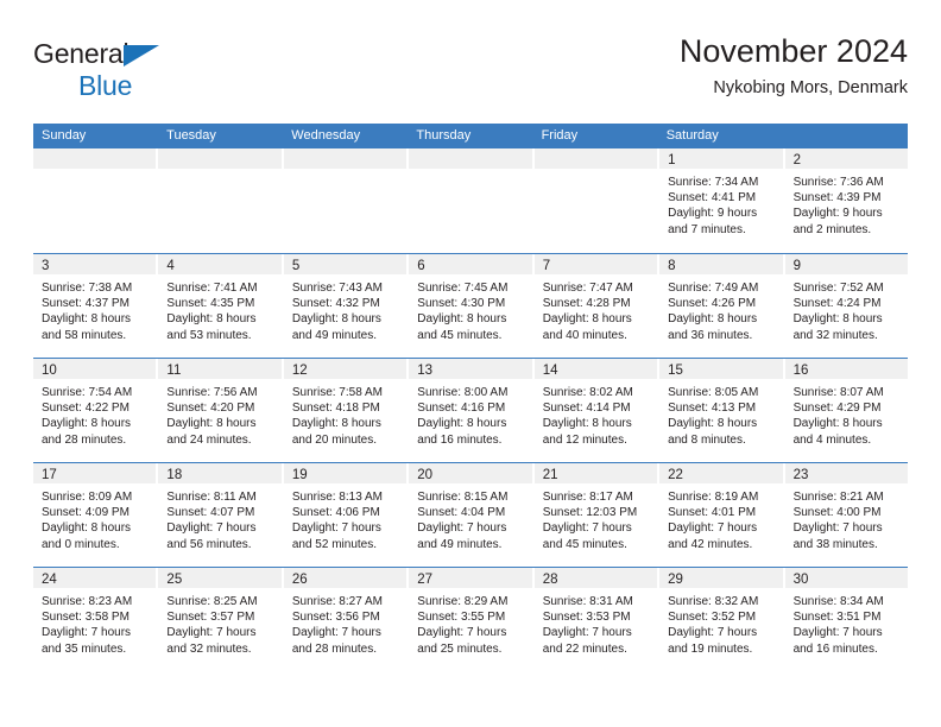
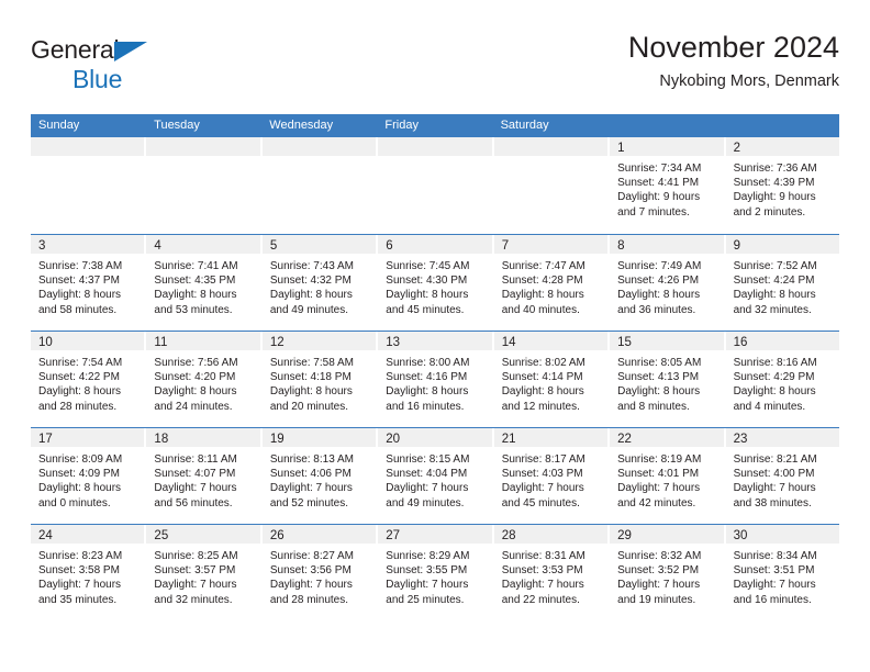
  General
  Blue
  November 2024
  Nykobing Mors, Denmark
  Sunday
  Tuesday
  Wednesday
- Thursday
  Friday
  Saturday
  1
  Sunrise: 7:34 AM
  Sunset: 4:41 PM
  Daylight: 9 hours
  and 7 minutes.
  2
  Sunrise: 7:36 AM
  Sunset: 4:39 PM
  Daylight: 9 hours
  and 2 minutes.
  3
  Sunrise: 7:38 AM
  Sunset: 4:37 PM
  Daylight: 8 hours
  and 58 minutes.
  4
  Sunrise: 7:41 AM
  Sunset: 4:35 PM
  Daylight: 8 hours
  and 53 minutes.
  5
  Sunrise: 7:43 AM
  Sunset: 4:32 PM
  Daylight: 8 hours
  and 49 minutes.
  6
  Sunrise: 7:45 AM
  Sunset: 4:30 PM
  Daylight: 8 hours
  and 45 minutes.
  7
  Sunrise: 7:47 AM
  Sunset: 4:28 PM
  Daylight: 8 hours
  and 40 minutes.
  8
  Sunrise: 7:49 AM
  Sunset: 4:26 PM
  Daylight: 8 hours
  and 36 minutes.
  9
  Sunrise: 7:52 AM
  Sunset: 4:24 PM
  Daylight: 8 hours
  and 32 minutes.
  10
  Sunrise: 7:54 AM
  Sunset: 4:22 PM
  Daylight: 8 hours
  and 28 minutes.
  11
  Sunrise: 7:56 AM
  Sunset: 4:20 PM
  Daylight: 8 hours
  and 24 minutes.
  12
  Sunrise: 7:58 AM
  Sunset: 4:18 PM
  Daylight: 8 hours
  and 20 minutes.
  13
  Sunrise: 8:00 AM
  Sunset: 4:16 PM
  Daylight: 8 hours
  and 16 minutes.
  14
  Sunrise: 8:02 AM
  Sunset: 4:14 PM
  Daylight: 8 hours
  and 12 minutes.
  15
  Sunrise: 8:05 AM
  Sunset: 4:13 PM
  Daylight: 8 hours
  and 8 minutes.
  16
- Sunrise: 8:07 AM
+ Sunrise: 8:16 AM
  Sunset: 4:29 PM
  Daylight: 8 hours
  and 4 minutes.
  17
  Sunrise: 8:09 AM
  Sunset: 4:09 PM
  Daylight: 8 hours
  and 0 minutes.
  18
  Sunrise: 8:11 AM
  Sunset: 4:07 PM
  Daylight: 7 hours
  and 56 minutes.
  19
  Sunrise: 8:13 AM
  Sunset: 4:06 PM
  Daylight: 7 hours
  and 52 minutes.
  20
  Sunrise: 8:15 AM
  Sunset: 4:04 PM
  Daylight: 7 hours
  and 49 minutes.
  21
  Sunrise: 8:17 AM
- Sunset: 12:03 PM
+ Sunset: 4:03 PM
  Daylight: 7 hours
  and 45 minutes.
  22
  Sunrise: 8:19 AM
  Sunset: 4:01 PM
  Daylight: 7 hours
  and 42 minutes.
  23
  Sunrise: 8:21 AM
  Sunset: 4:00 PM
  Daylight: 7 hours
  and 38 minutes.
  24
  Sunrise: 8:23 AM
  Sunset: 3:58 PM
  Daylight: 7 hours
  and 35 minutes.
  25
  Sunrise: 8:25 AM
  Sunset: 3:57 PM
  Daylight: 7 hours
  and 32 minutes.
  26
  Sunrise: 8:27 AM
  Sunset: 3:56 PM
  Daylight: 7 hours
  and 28 minutes.
  27
  Sunrise: 8:29 AM
  Sunset: 3:55 PM
  Daylight: 7 hours
  and 25 minutes.
  28
  Sunrise: 8:31 AM
  Sunset: 3:53 PM
  Daylight: 7 hours
  and 22 minutes.
  29
  Sunrise: 8:32 AM
  Sunset: 3:52 PM
  Daylight: 7 hours
  and 19 minutes.
  30
  Sunrise: 8:34 AM
  Sunset: 3:51 PM
  Daylight: 7 hours
  and 16 minutes.
